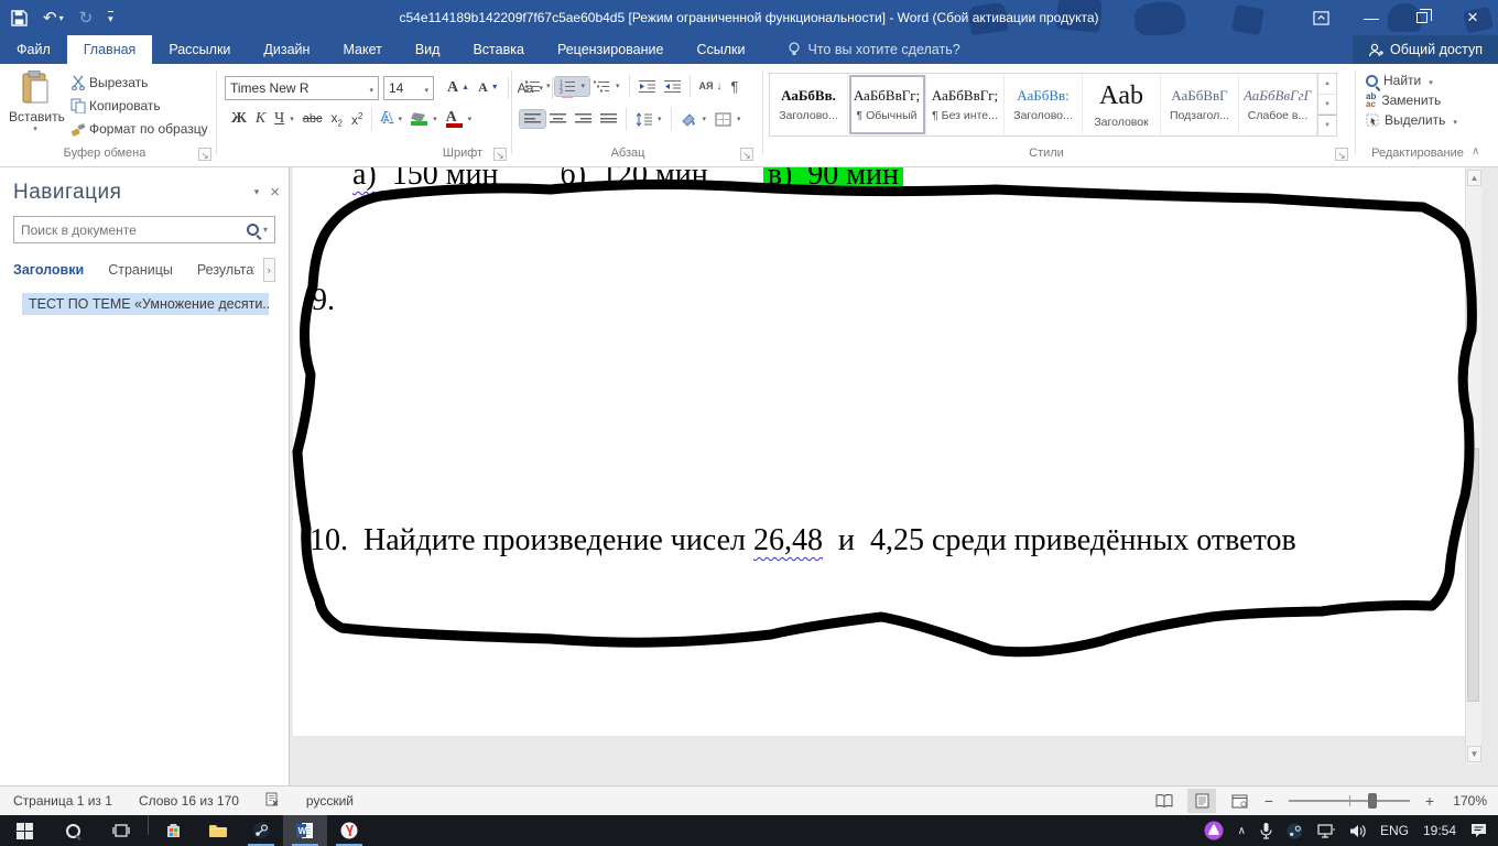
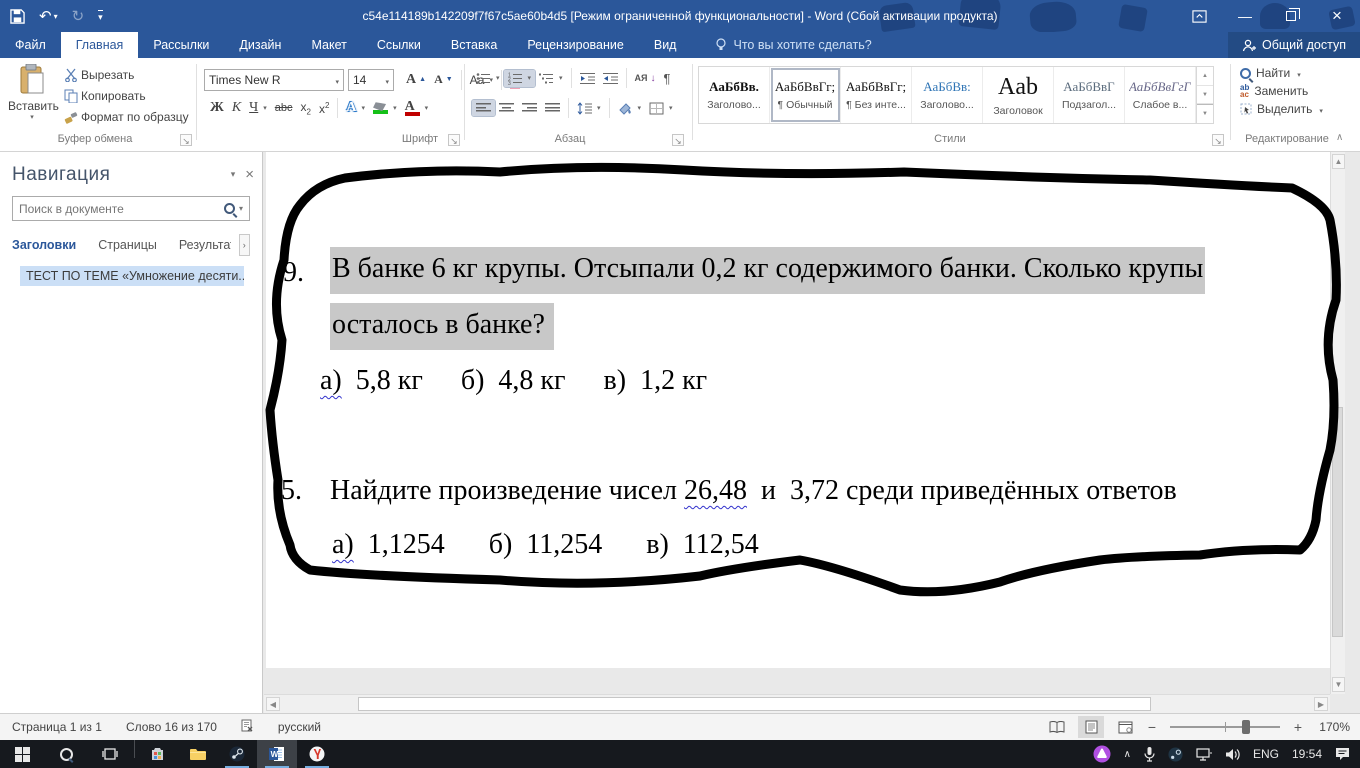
  ↶
  ▾
  ↻
  ▾
  c54e114189b142209f7f67c5ae60b4d5 [Режим ограниченной функциональности] - Word (Сбой активации продукта)
  —
  ×
  Файл
  Главная
  Рассылки
  Дизайн
  Макет
- Вид
+ Ссылки
  Вставка
  Рецензирование
- Ссылки
+ Вид
  Что вы хотите сделать?
  Общий доступ
  Вставить
  Вырезать
  Копировать
  Формат по образцу
  Буфер обмена
  ↘
  Times New R
  14
  А
  А
  Аа
  Ж
  К
  Ч
  abc
  x2
  x2
  А
  А
  Шрифт
  ↘
  АЯ
  ↓
  ¶
  Абзац
  ↘
  АаБбВв.
  Заголово...
  АаБбВвГг;
  ¶ Обычный
  АаБбВвГг;
  ¶ Без инте...
  АаБбВв:
  Заголово...
  Aab
  Заголовок
  АаБбВвГ
  Подзагол...
  АаБбВвГгГ
  Слабое в...
  Стили
  ↘
  Найти
  ab
  ac
  Заменить
  Выделить
  Редактирование
  ∧
  Навигация
  ▾
  ×
  Поиск в документе
  ▾
  Заголовки
  Страницы
  Результа
  ›
  ТЕСТ ПО ТЕМЕ «Умножение десяти..
- а) 150 мин б) 120 мин в) 90 мин
  9.
+ В банке 6 кг крупы. Отсыпали 0,2 кг содержимого банки. Сколько крупы
+ осталось в банке?
+ а) 5,8 кг б) 4,8 кг в) 1,2 кг
- 10.
+ 5.
- Найдите произведение чисел 26,48 и 4,25 среди приведённых ответов
+ Найдите произведение чисел 26,48 и 3,72 среди приведённых ответов
+ а) 1,1254 б) 11,254 в) 112,54
  ▲
  ▼
+ ◀
+ ▶
  Страница 1 из 1
  Слово 16 из 170
  русский
  −
  +
  170%
  W
  ∧
  ENG
  19:54
